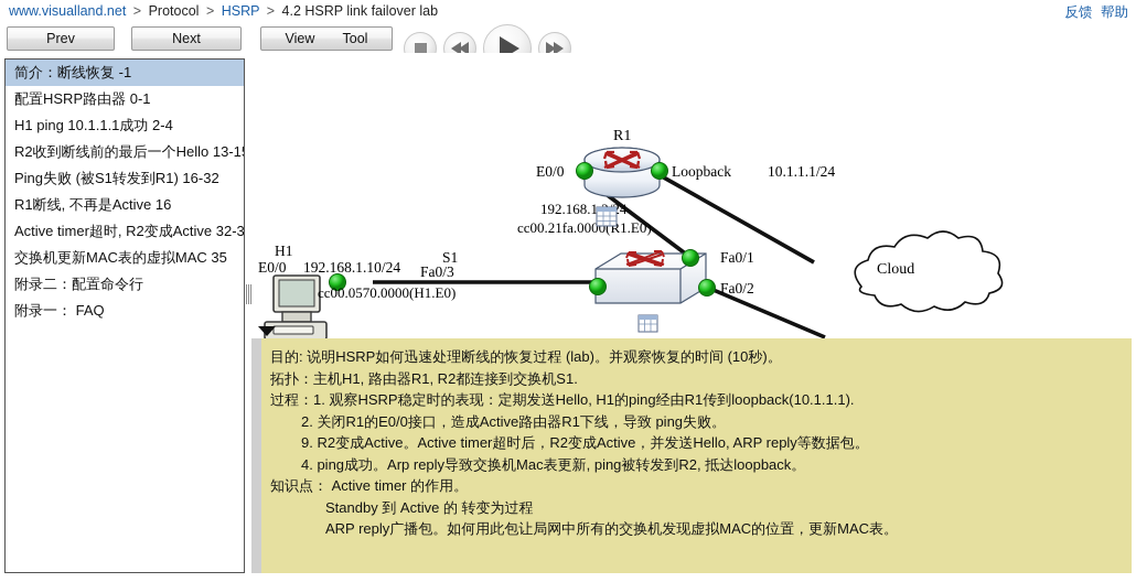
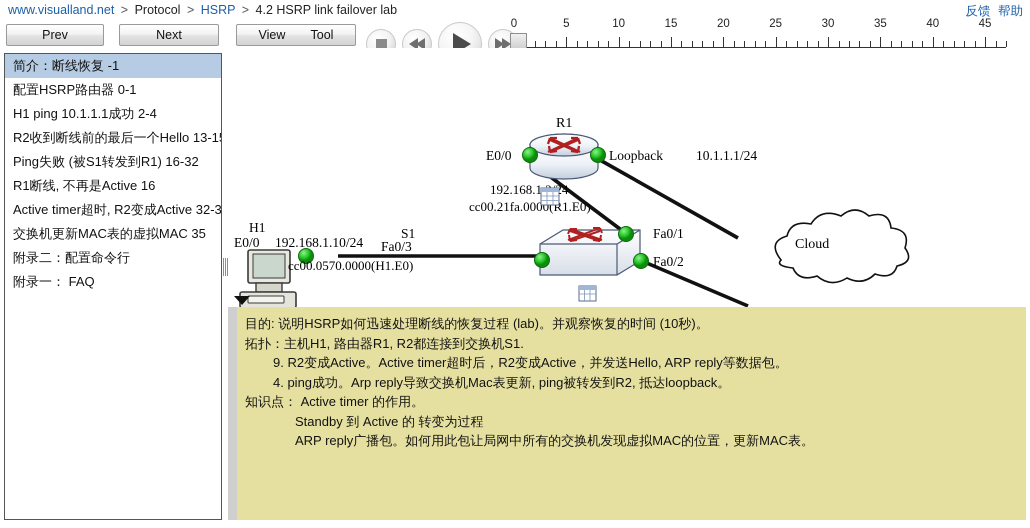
  www.visualland.net > Protocol > HSRP > 4.2 HSRP link failover lab
  反馈 帮助
  Prev
  Next
  View
  Tool
+ 0
+ 5
+ 10
+ 15
+ 20
+ 25
+ 30
+ 35
+ 40
+ 45
  简介：断线恢复 -1
  配置HSRP路由器 0-1
  H1 ping 10.1.1.1成功 2-4
  R2收到断线前的最后一个Hello 13-1
  Ping失败 (被S1转发到R1) 16-32
  R1断线, 不再是Active 16
  Active timer超时, R2变成Active 32-3
  交换机更新MAC表的虚拟MAC 35
  附录二：配置命令行
  附录一： FAQ
  R1
  E0/0
  Loopback
  10.1.1.1/24
  192.168.14
  cc00.21fa.0000(R1.E0)
  S1
  Fa0/3
  Fa0/1
  Fa0/2
  H1
  E0/0
  192.168.1.10/24
  cc00.0570.0000(H1.E0)
  Cloud
  目的: 说明HSRP如何迅速处理断线的恢复过程 (lab)。并观察恢复的时间 (10秒)。
  拓扑：主机H1, 路由器R1, R2都连接到交换机S1.
- 过程：1. 观察HSRP稳定时的表现：定期发送Hello, H1的ping经由R1传到loopback(10.1.1.1).
- 2. 关闭R1的E0/0接口，造成Active路由器R1下线，导致 ping失败。
  9. R2变成Active。Active timer超时后，R2变成Active，并发送Hello, ARP reply等数据包。
  4. ping成功。Arp reply导致交换机Mac表更新, ping被转发到R2, 抵达loopback。
  知识点： Active timer 的作用。
  Standby 到 Active 的 转变为过程
  ARP reply广播包。如何用此包让局网中所有的交换机发现虚拟MAC的位置，更新MAC表。
